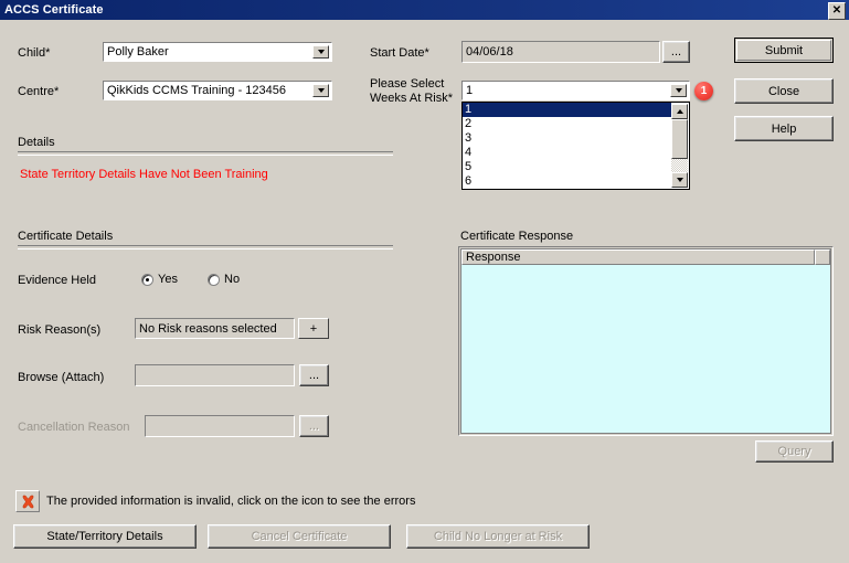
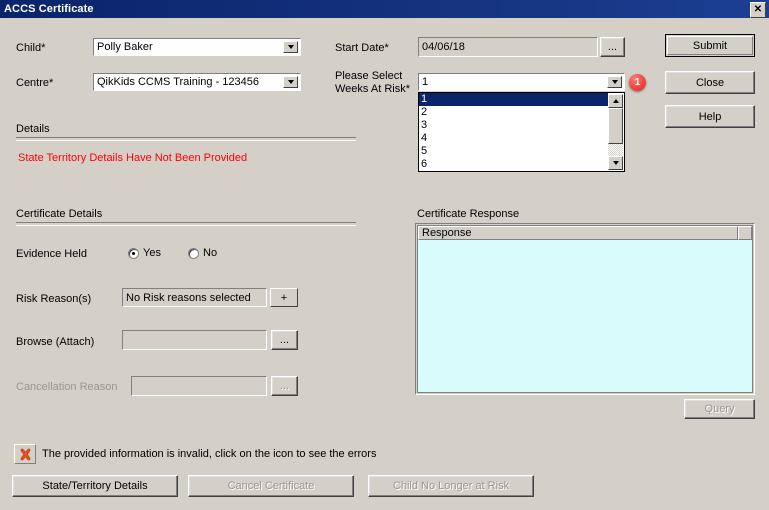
  ACCS Certificate
  ✕
  Child*
  Polly Baker
  Centre*
  QikKids CCMS Training - 123456
  Start Date*
  04/06/18
  ...
  Please Select
  Weeks At Risk*
  1
  1
  2
  3
  4
  5
  6
  1
  Submit
  Close
  Help
  Details
- State Territory Details Have Not Been Training
+ State Territory Details Have Not Been Provided
  Certificate Details
  Evidence Held
  Yes
  No
  Risk Reason(s)
  No Risk reasons selected
  +
  Browse (Attach)
  ...
  Cancellation Reason
  ...
  Certificate Response
  Response
  Query
  The provided information is invalid, click on the icon to see the errors
  State/Territory Details
  Cancel Certificate
  Child No Longer at Risk
